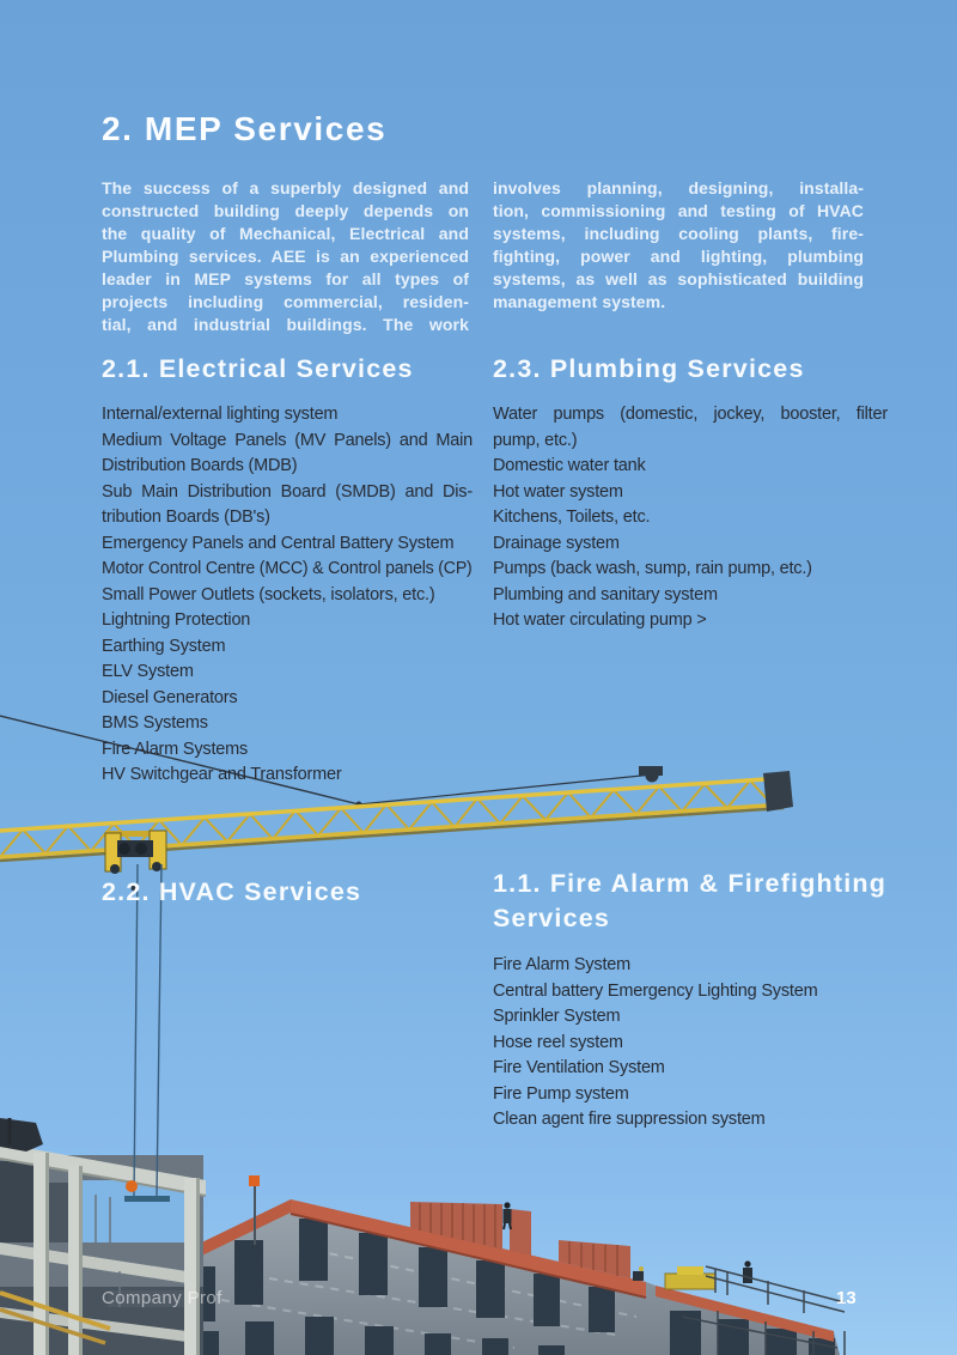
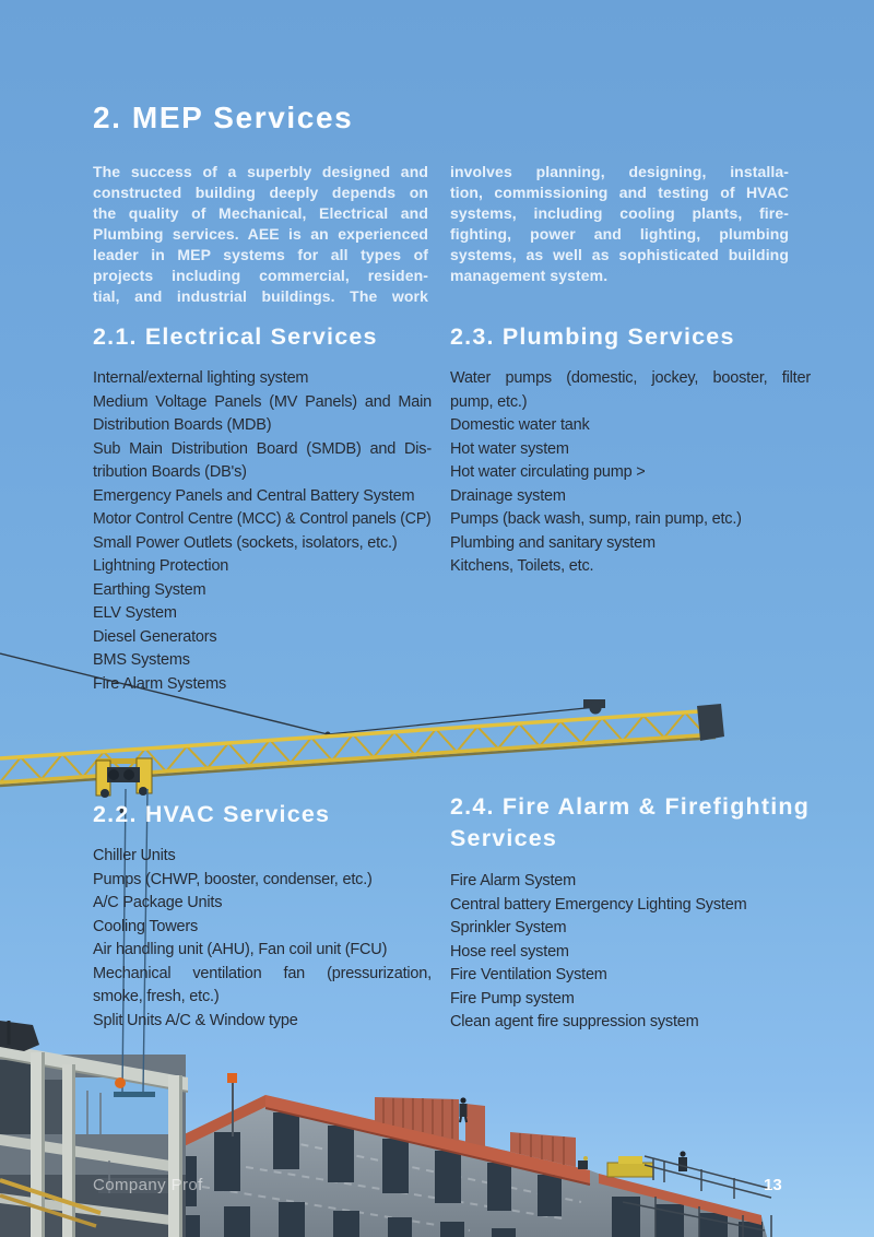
  2. MEP Services
  The success of a superbly designed and
  constructed building deeply depends on
  the quality of Mechanical, Electrical and
  Plumbing services. AEE is an experienced
  leader in MEP systems for all types of
  projects including commercial, residen-
  tial, and industrial buildings. The work
  involves planning, designing, installa-
  tion, commissioning and testing of HVAC
  systems, including cooling plants, fire-
  fighting, power and lighting, plumbing
  systems, as well as sophisticated building
  management system.
  2.1. Electrical Services
  Internal/external lighting system
  Medium Voltage Panels (MV Panels) and Main
  Distribution Boards (MDB)
  Sub Main Distribution Board (SMDB) and Dis-
  tribution Boards (DB's)
  Emergency Panels and Central Battery System
  Motor Control Centre (MCC) & Control panels (CP)
  Small Power Outlets (sockets, isolators, etc.)
  Lightning Protection
  Earthing System
  ELV System
  Diesel Generators
  BMS Systems
  Fire Alarm Systems
- HV Switchgear and Transformer
  2.3. Plumbing Services
  Water pumps (domestic, jockey, booster, filter
  pump, etc.)
  Domestic water tank
  Hot water system
- Kitchens, Toilets, etc.
+ Hot water circulating pump >
  Drainage system
  Pumps (back wash, sump, rain pump, etc.)
  Plumbing and sanitary system
- Hot water circulating pump >
+ Kitchens, Toilets, etc.
  2.2. HVAC Services
+ Chiller Units
+ Pumps (CHWP, booster, condenser, etc.)
+ A/C Package Units
+ Cooling Towers
+ Air handling unit (AHU), Fan coil unit (FCU)
+ Mechanical ventilation fan (pressurization,
+ smoke, fresh, etc.)
+ Split Units A/C & Window type
- 1.1. Fire Alarm & Firefighting
+ 2.4. Fire Alarm & Firefighting
  Services
  Fire Alarm System
  Central battery Emergency Lighting System
  Sprinkler System
  Hose reel system
  Fire Ventilation System
  Fire Pump system
  Clean agent fire suppression system
  Company Prof
  13
